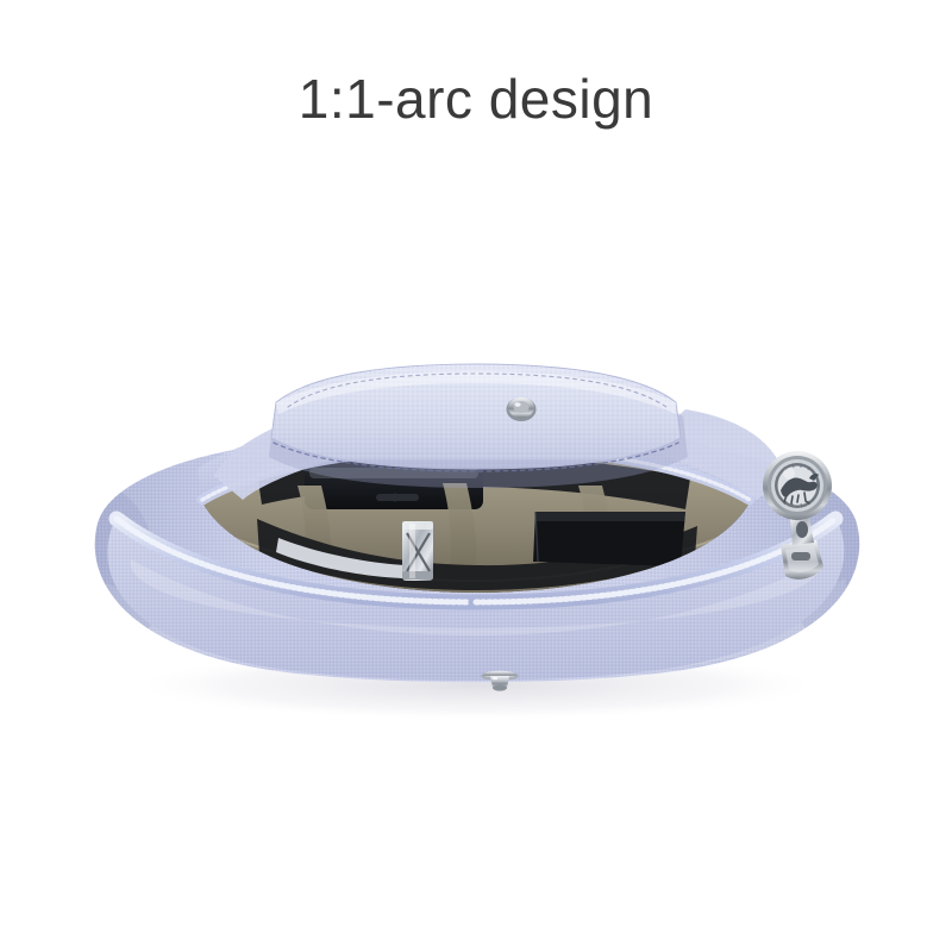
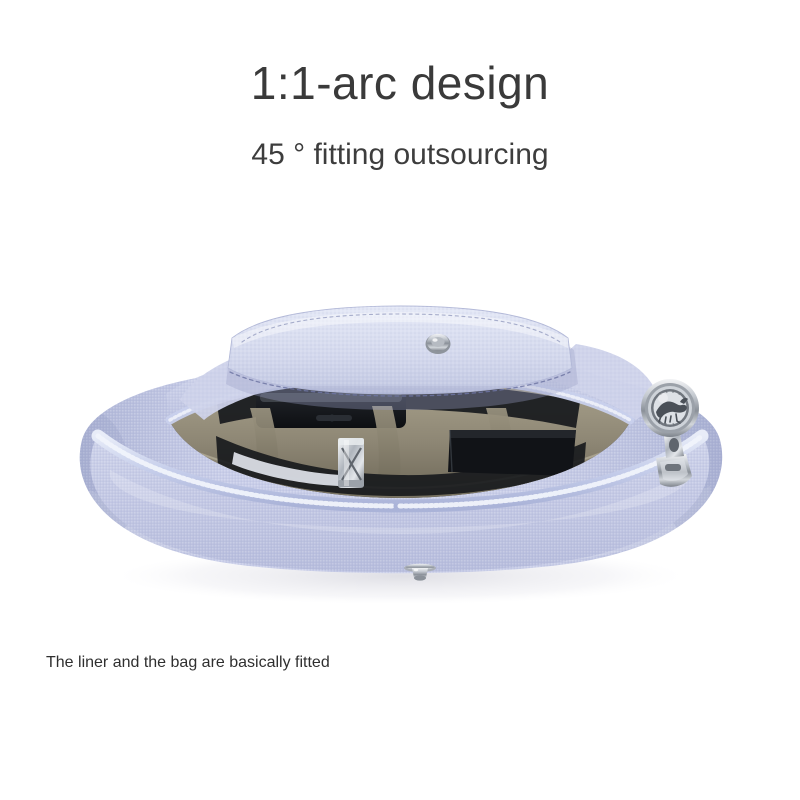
  1:1-arc design
+ 45 ° fitting outsourcing
+ The liner and the bag are basically fitted
